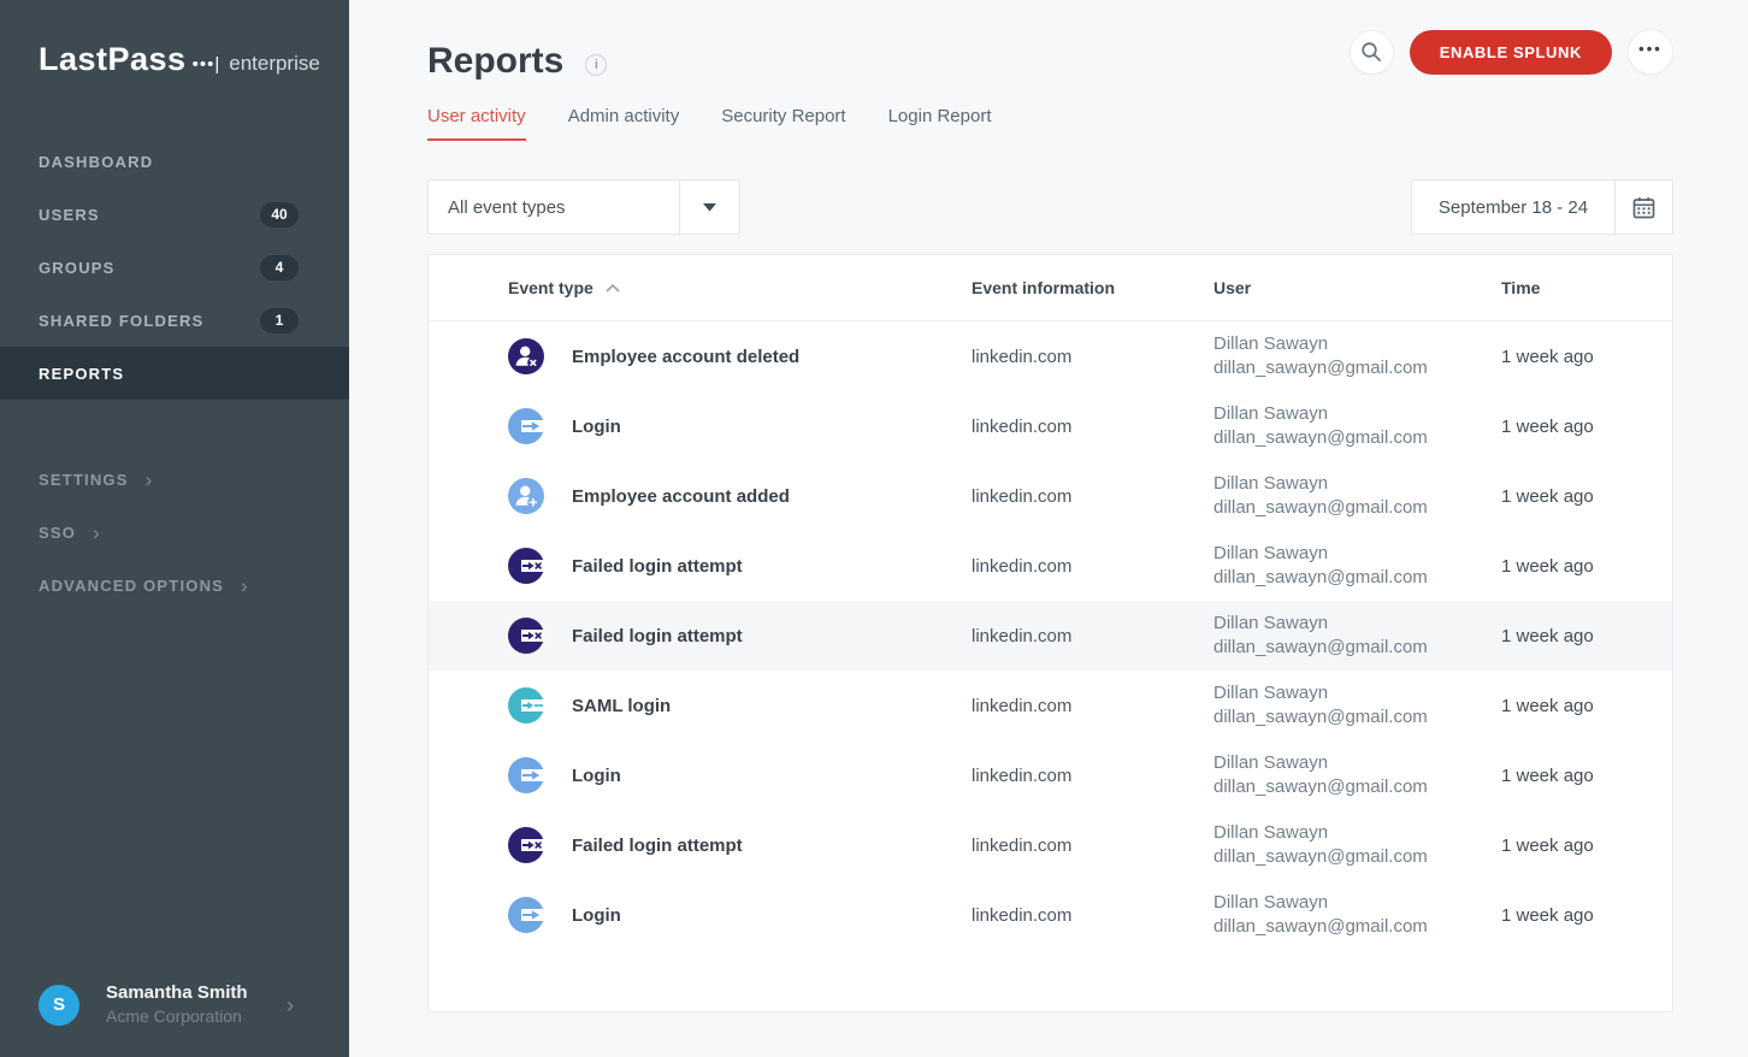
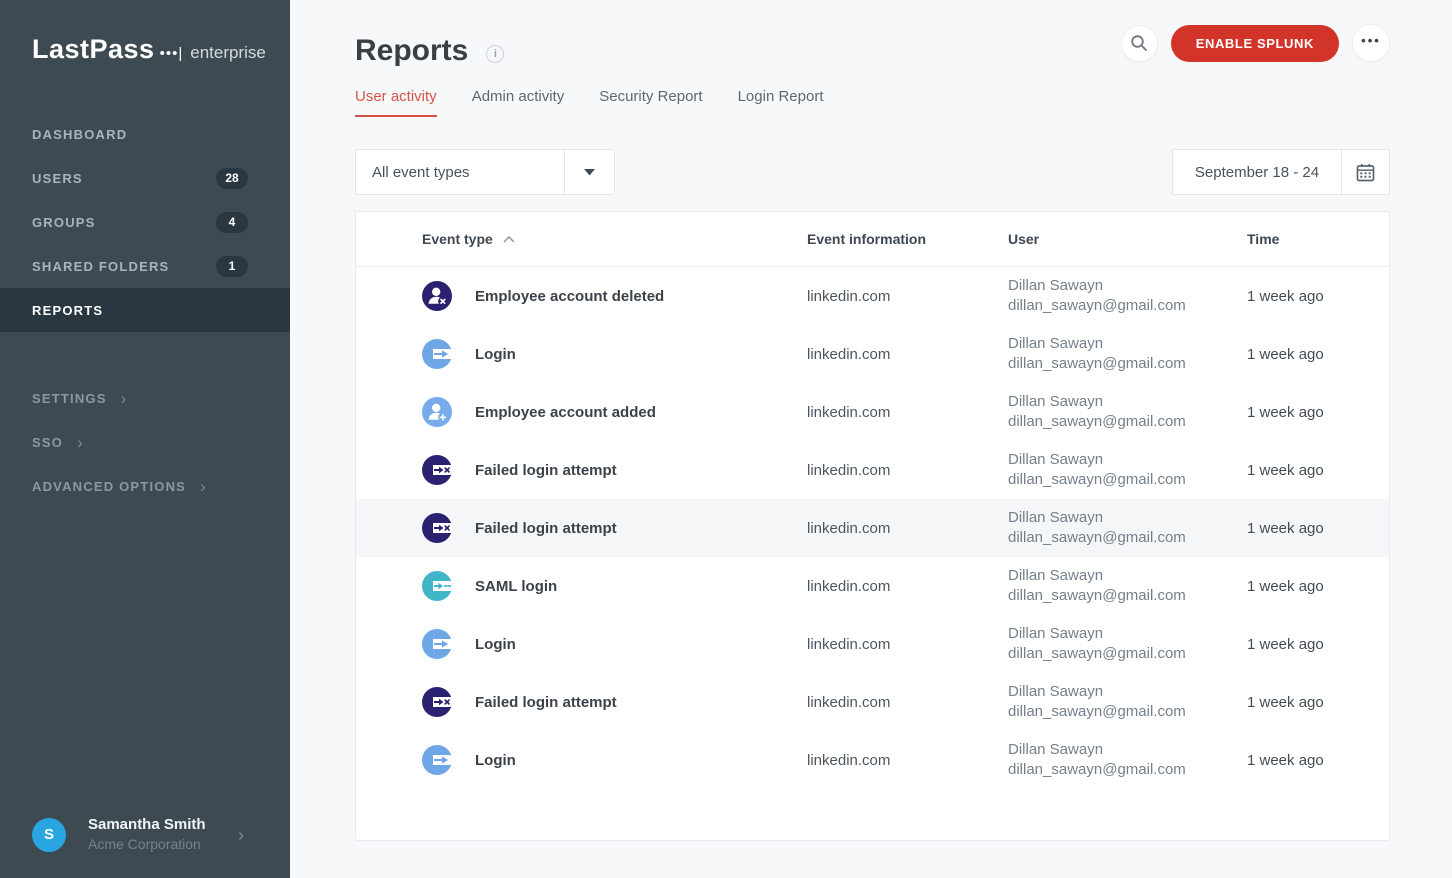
  LastPass
  •••|
  enterprise
  DASHBOARD
  USERS
- 40
+ 28
  GROUPS
  4
  SHARED FOLDERS
  1
  REPORTS
  SETTINGS
  ›
  SSO
  ›
  ADVANCED OPTIONS
  ›
  S
  Samantha Smith
  Acme Corporation
  ›
  Reports
  i
  ENABLE SPLUNK
  •••
  User activity
  Admin activity
  Security Report
  Login Report
  All event types
  September 18 - 24
  Event type
  Event information
  User
  Time
  Employee account deleted
  linkedin.com
  Dillan Sawayn
  dillan_sawayn@gmail.com
  1 week ago
  Login
  linkedin.com
  Dillan Sawayn
  dillan_sawayn@gmail.com
  1 week ago
  Employee account added
  linkedin.com
  Dillan Sawayn
  dillan_sawayn@gmail.com
  1 week ago
  Failed login attempt
  linkedin.com
  Dillan Sawayn
  dillan_sawayn@gmail.com
  1 week ago
  Failed login attempt
  linkedin.com
  Dillan Sawayn
  dillan_sawayn@gmail.com
  1 week ago
  SAML login
  linkedin.com
  Dillan Sawayn
  dillan_sawayn@gmail.com
  1 week ago
  Login
  linkedin.com
  Dillan Sawayn
  dillan_sawayn@gmail.com
  1 week ago
  Failed login attempt
  linkedin.com
  Dillan Sawayn
  dillan_sawayn@gmail.com
  1 week ago
  Login
  linkedin.com
  Dillan Sawayn
  dillan_sawayn@gmail.com
  1 week ago
